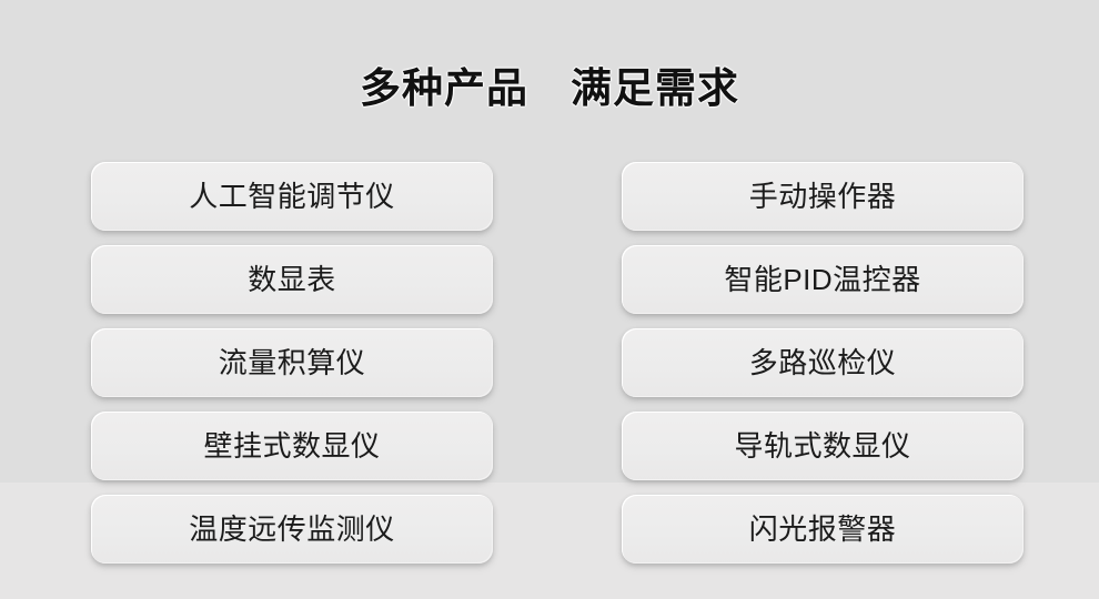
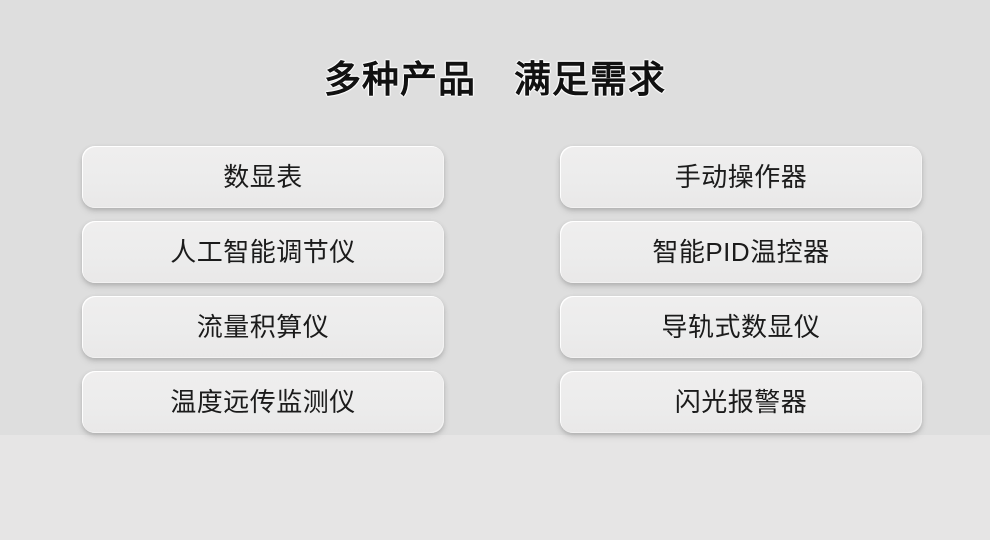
  多种产品 满足需求
- 人工智能调节仪
+ 数显表
  手动操作器
- 数显表
+ 人工智能调节仪
  智能PID温控器
  流量积算仪
- 多路巡检仪
- 壁挂式数显仪
  导轨式数显仪
  温度远传监测仪
  闪光报警器
